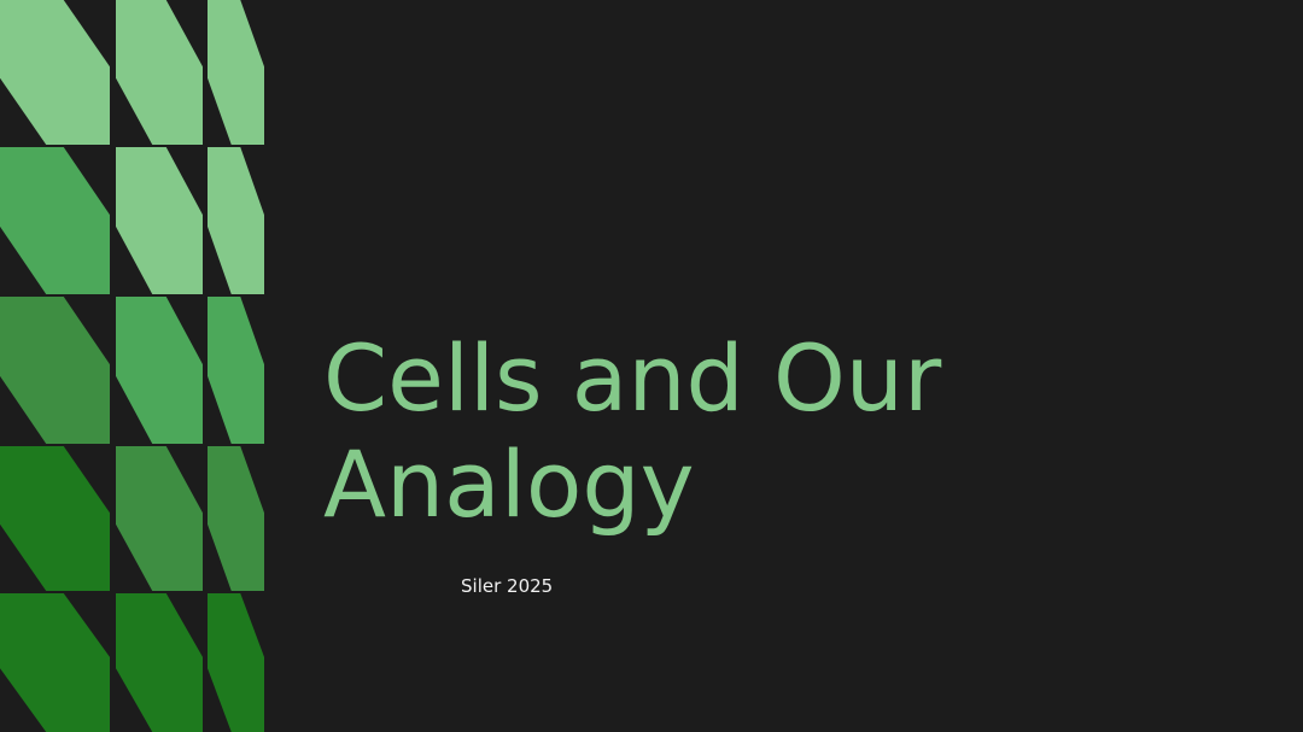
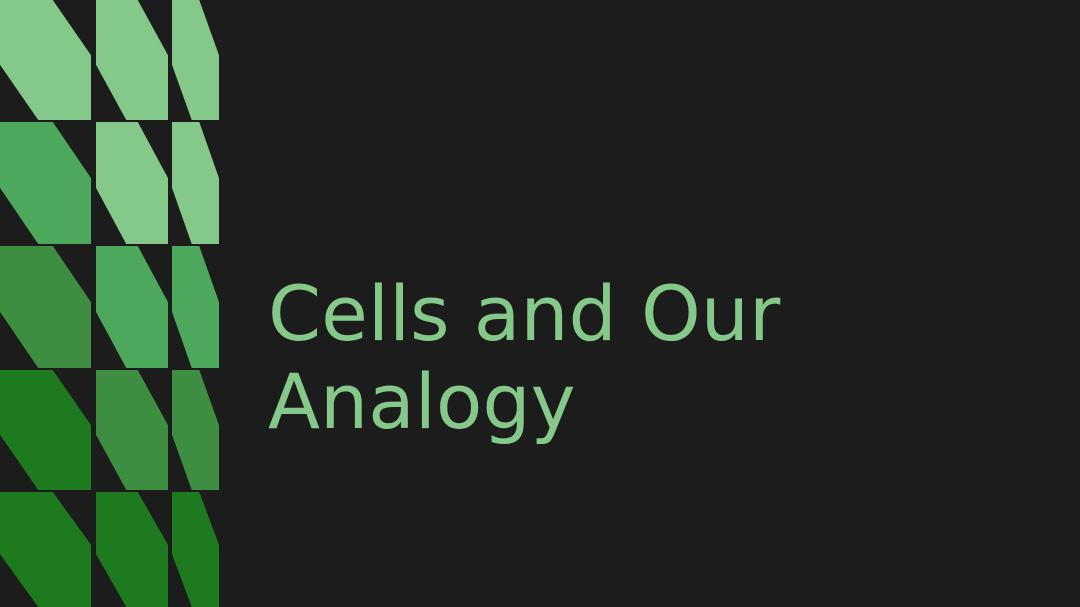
  Cells and Our Analogy
- Siler 2025
